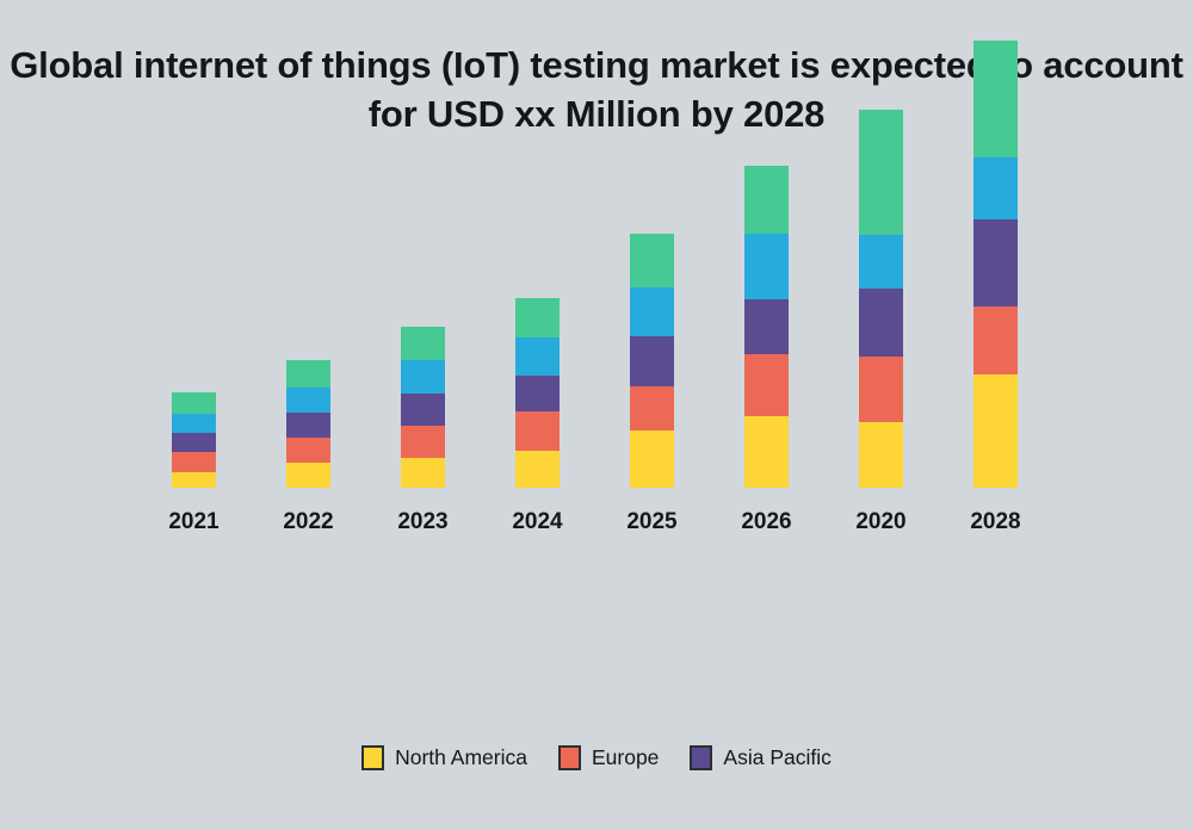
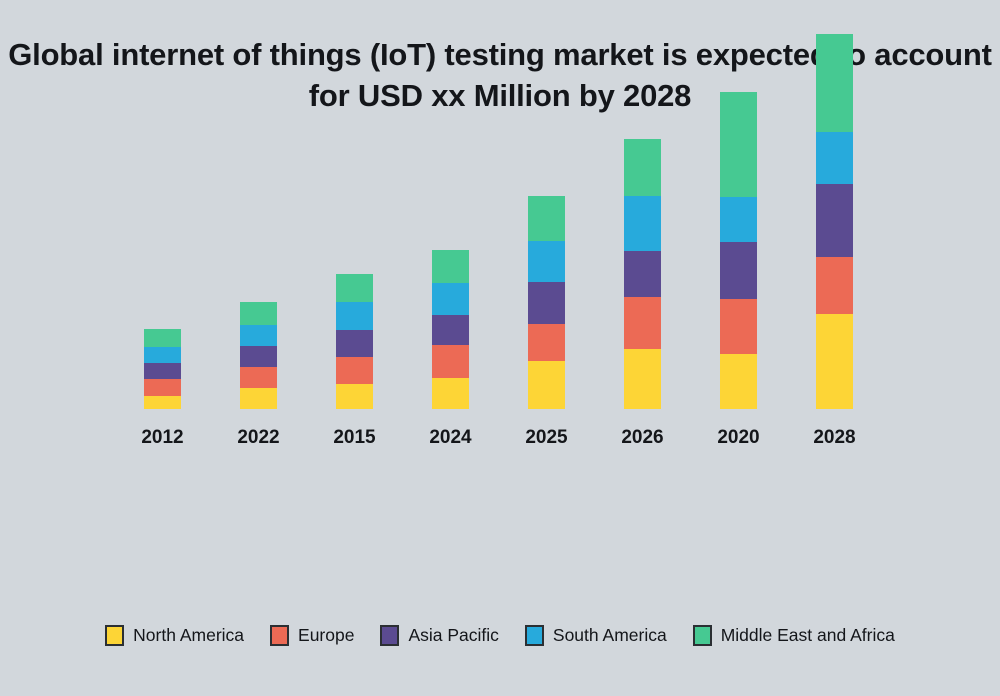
  Global internet of things (IoT) testing market is expecteo account for USD xx Million by 2028
- 2021
+ 2012
  2022
- 2023
+ 2015
  2024
  2025
  2026
  2020
  2028
  North America
  Europe
  Asia Pacific
+ South America
+ Middle East and Africa
